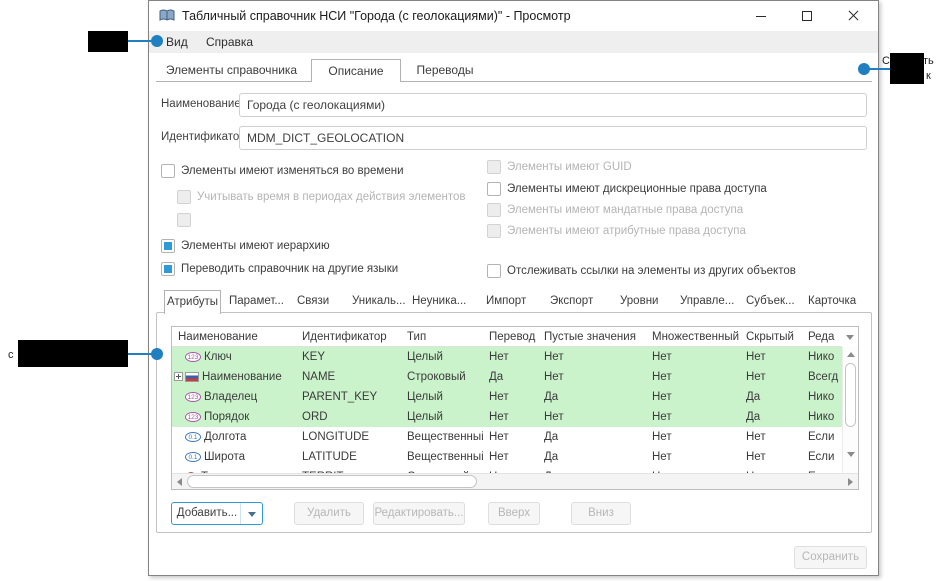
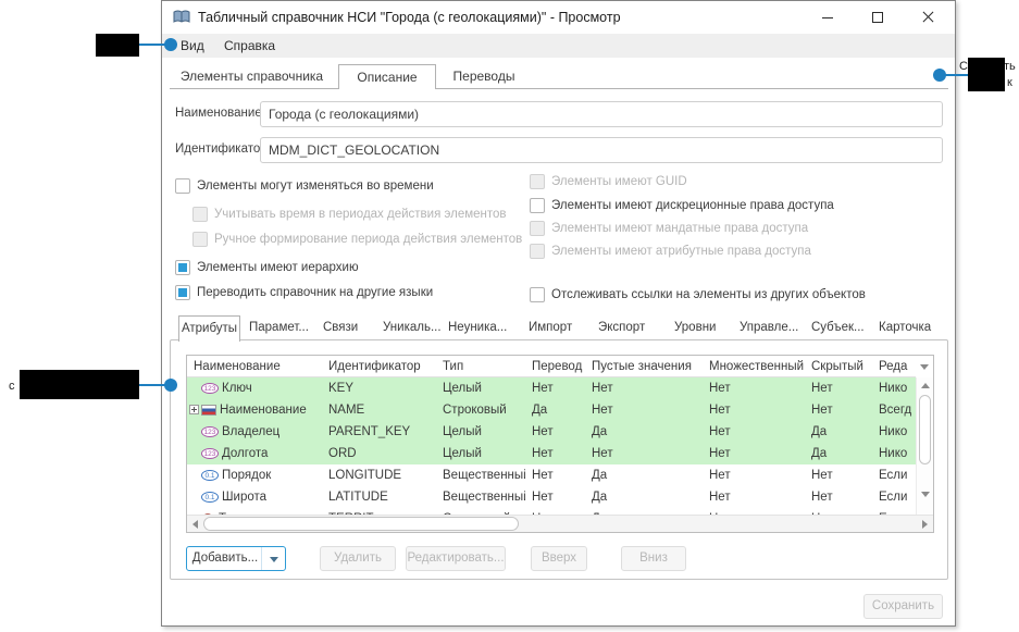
  Табличный справочник НСИ "Города (с геолокациями)" - Просмотр
  Вид
  Справка
  Элементы справочника
  Описание
  Переводы
  Наименование
  Города (с геолокациями)
  Идентификато
  MDM_DICT_GEOLOCATION
- Элементы имеют изменяться во времени
+ Элементы могут изменяться во времени
  Учитывать время в периодах действия элементов
+ Ручное формирование периода действия элементов
  Элементы имеют иерархию
  Переводить справочник на другие языки
  Элементы имеют GUID
  Элементы имеют дискреционные права доступа
  Элементы имеют мандатные права доступа
  Элементы имеют атрибутные права доступа
  Отслеживать ссылки на элементы из других объектов
  Атрибуты
  Парамет...
  Связи
  Уникаль...
  Неуника...
  Импорт
  Экспорт
  Уровни
  Управле...
  Субъек...
  Карточка
  Наименование
  Идентификатор
  Тип
  Перевод
  Пустые значения
  Множественный
  Скрытый
  Реда
  KEY
  Целый
  Нет
  Нет
  Нет
  Нет
  Нико
  Наименование
  NAME
  Строковый
  Да
  Нет
  Нет
  Нет
  Всегд
  Владелец
  PARENT_KEY
  Целый
  Нет
  Да
  Нет
  Да
  Нико
- Порядок
+ Долгота
  ORD
  Целый
  Нет
  Нет
  Нет
  Да
  Нико
- Долгота
+ Порядок
  LONGITUDE
  Вещественны
  Нет
  Да
  Нет
  Нет
  Если
  LATITUDE
  Вещественны
  Нет
  Да
  Нет
  Нет
  Если
  Добавить...
  Удалить
  Редактировать...
  Вверх
  Вниз
  Сохранить
  с
  С
  ть
  к
